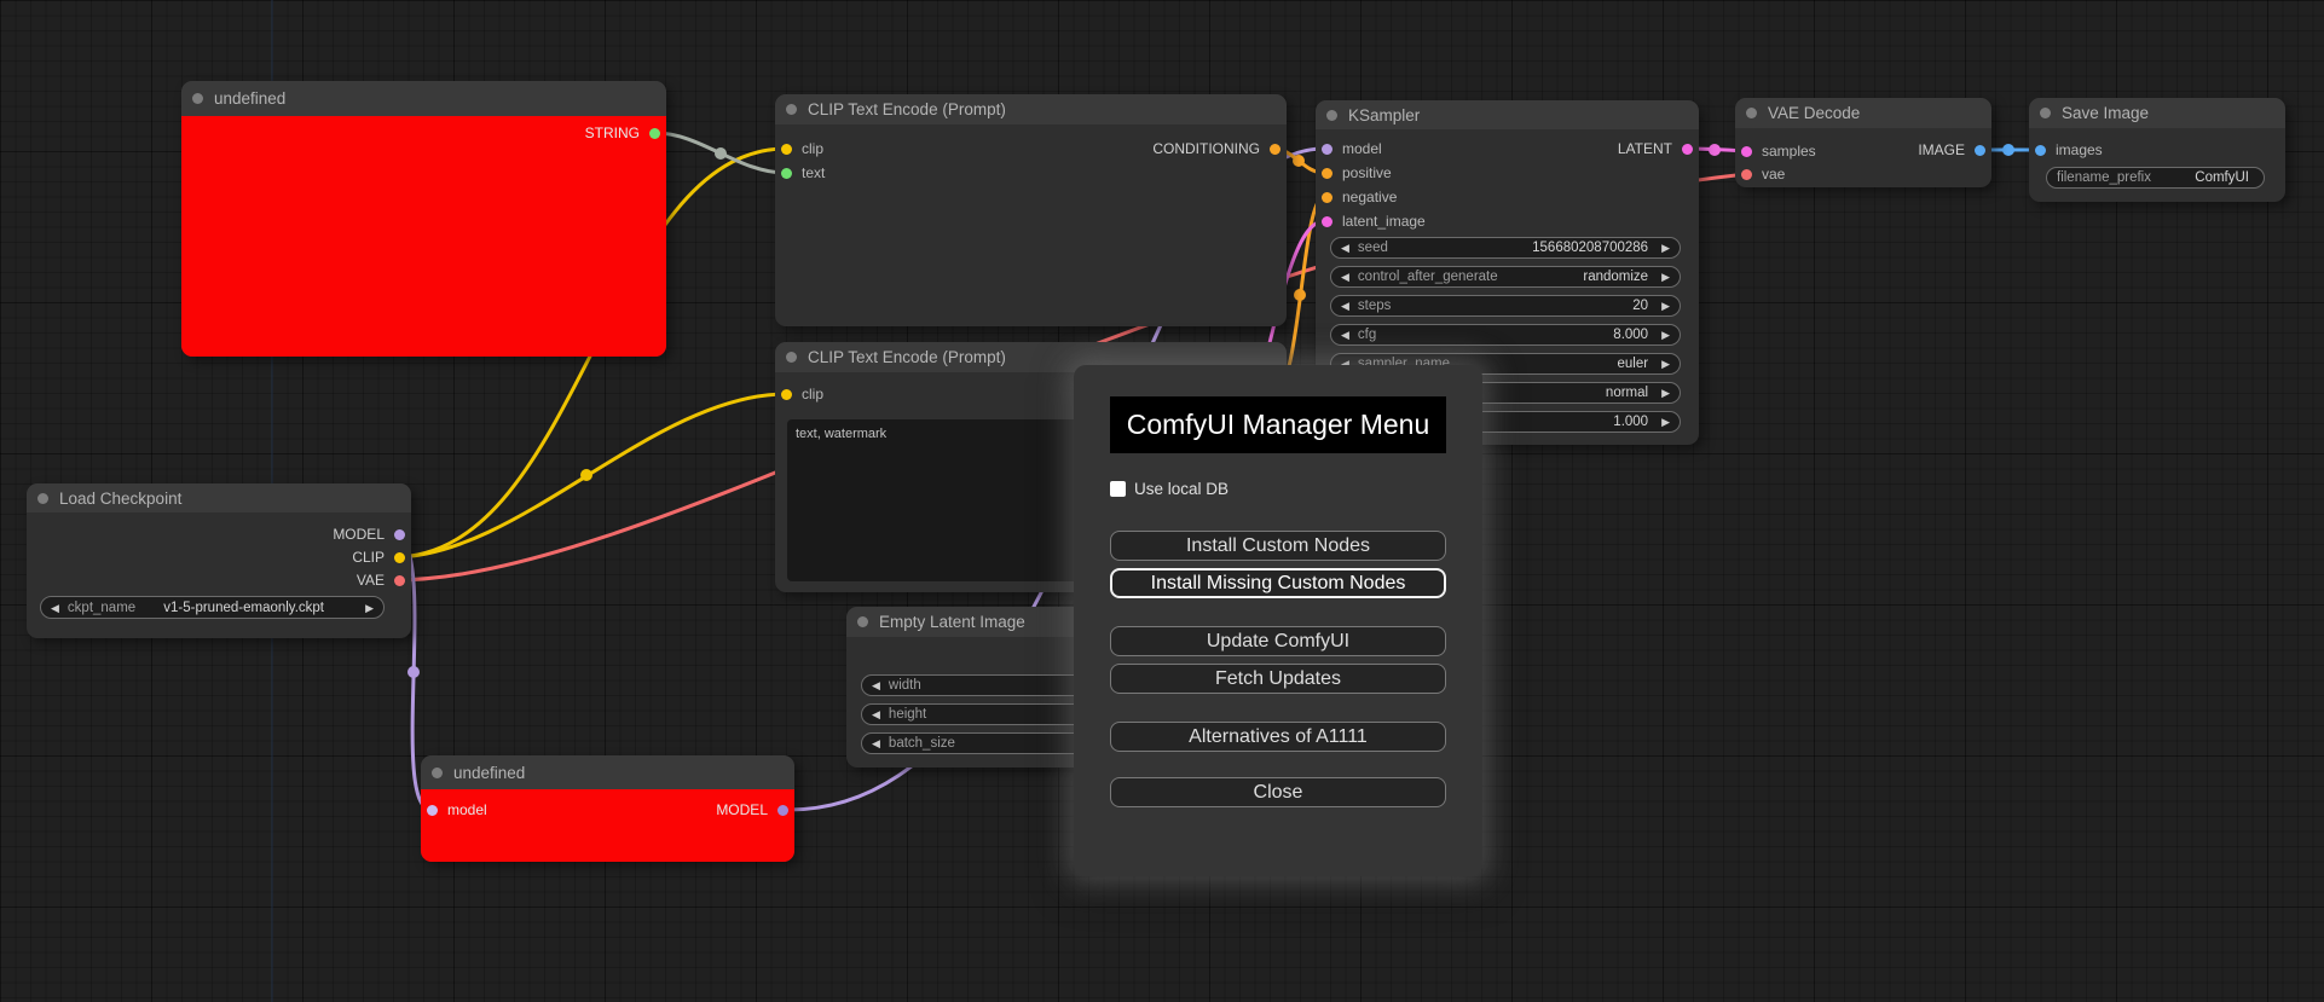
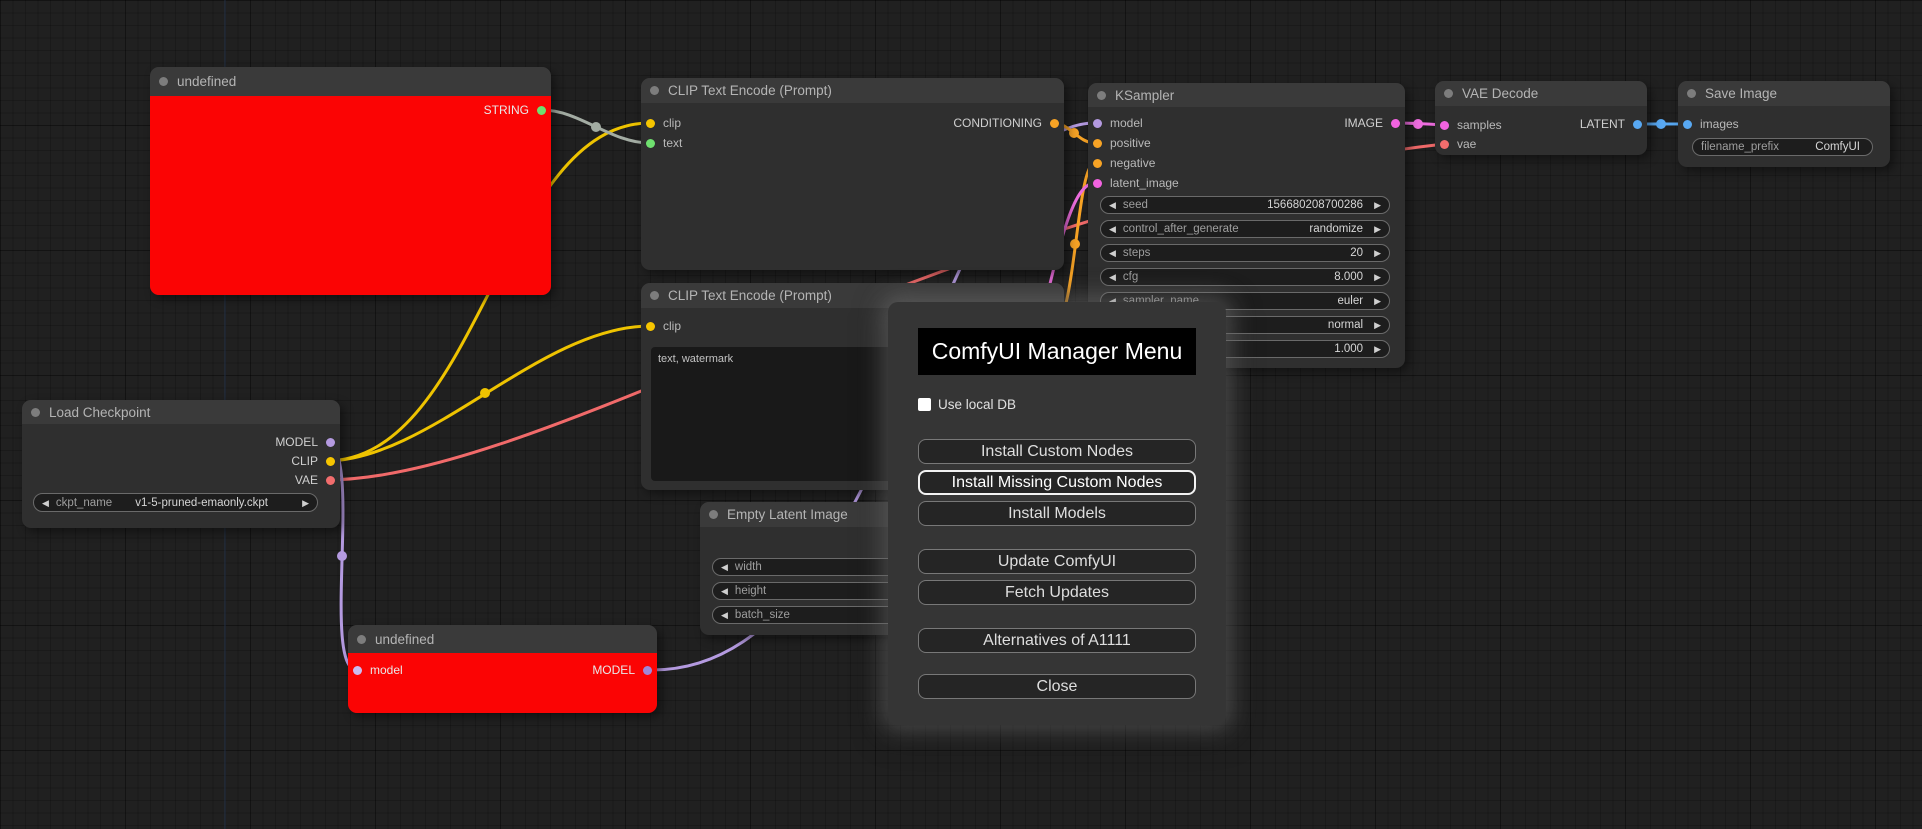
  undefined
  STRING
  CLIP Text Encode (Prompt)
  clip
  text
  CONDITIONING
  CLIP Text Encode (Prompt)
  clip
  text, watermark
  KSampler
  model
  positive
  negative
  latent_image
- LATENT
+ IMAGE
  seed
  156680208700286
  control_after_generate
  randomize
  steps
  20
  cfg
  8.000
  sampler_name
  euler
  normal
  1.000
  VAE Decode
  samples
  vae
- IMAGE
+ LATENT
  Save Image
  images
  filename_prefix
  ComfyUI
  Load Checkpoint
  MODEL
  CLIP
  VAE
  ckpt_name
  v1-5-pruned-emaonly.ckpt
  Empty Latent Image
  width
  height
  batch_size
  undefined
  model
  MODEL
  ComfyUI Manager Menu
  Use local DB
  Install Custom Nodes
  Install Missing Custom Nodes
+ Install Models
  Update ComfyUI
  Fetch Updates
  Alternatives of A1111
  Close
